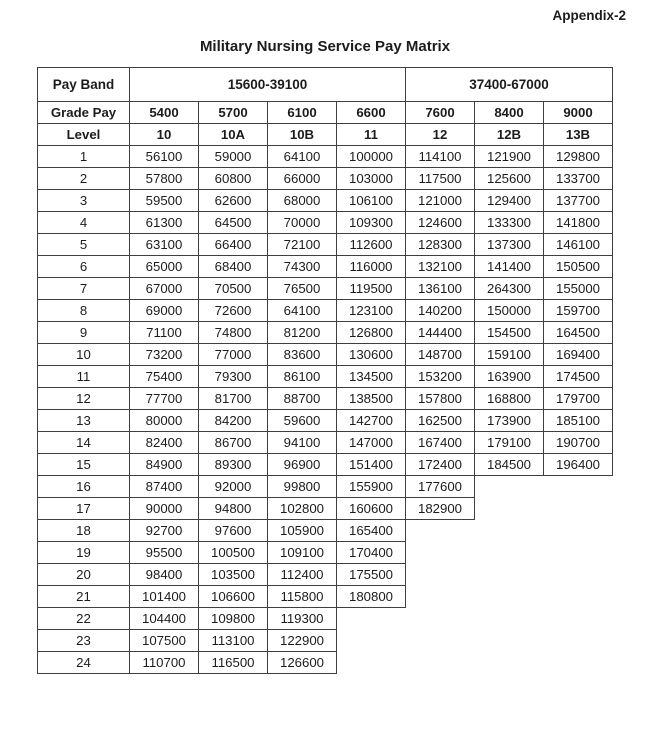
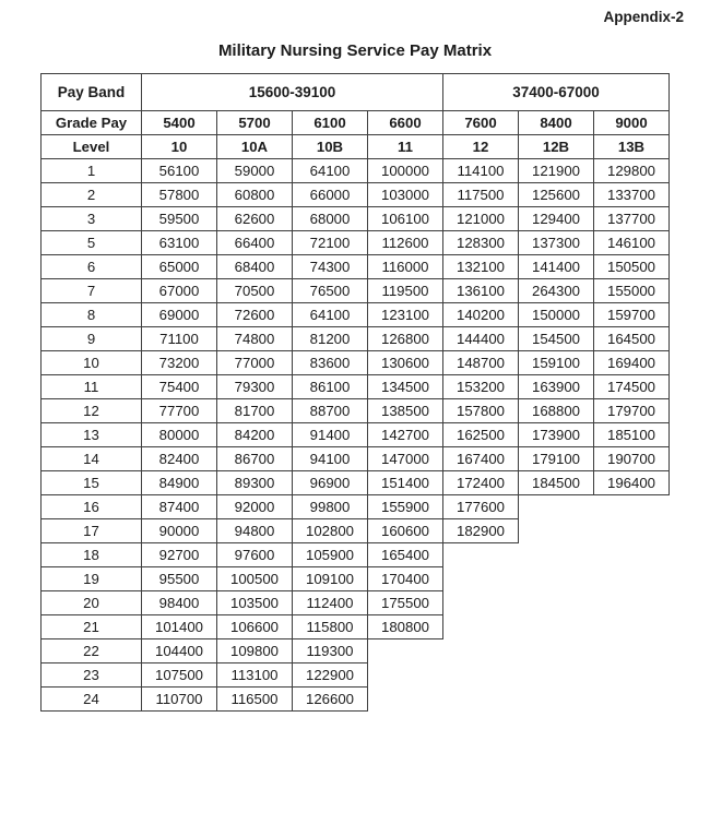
  Appendix-2
  Military Nursing Service Pay Matrix
  Pay Band	15600-39100	37400-67000
  Grade Pay	5400	5700	6100	6600	7600	8400	9000
  Level	10	10A	10B	11	12	12B	13B
  1	56100	59000	64100	100000	114100	121900	129800
  2	57800	60800	66000	103000	117500	125600	133700
  3	59500	62600	68000	106100	121000	129400	137700
- 4	61300	64500	70000	109300	124600	133300	141800
  5	63100	66400	72100	112600	128300	137300	146100
  6	65000	68400	74300	116000	132100	141400	150500
  7	67000	70500	76500	119500	136100	264300	155000
  8	69000	72600	64100	123100	140200	150000	159700
  9	71100	74800	81200	126800	144400	154500	164500
  10	73200	77000	83600	130600	148700	159100	169400
  11	75400	79300	86100	134500	153200	163900	174500
  12	77700	81700	88700	138500	157800	168800	179700
- 13	80000	84200	59600	142700	162500	173900	185100
+ 13	80000	84200	91400	142700	162500	173900	185100
  14	82400	86700	94100	147000	167400	179100	190700
  15	84900	89300	96900	151400	172400	184500	196400
  16	87400	92000	99800	155900	177600
  17	90000	94800	102800	160600	182900
  18	92700	97600	105900	165400
  19	95500	100500	109100	170400
  20	98400	103500	112400	175500
  21	101400	106600	115800	180800
  22	104400	109800	119300
  23	107500	113100	122900
  24	110700	116500	126600
